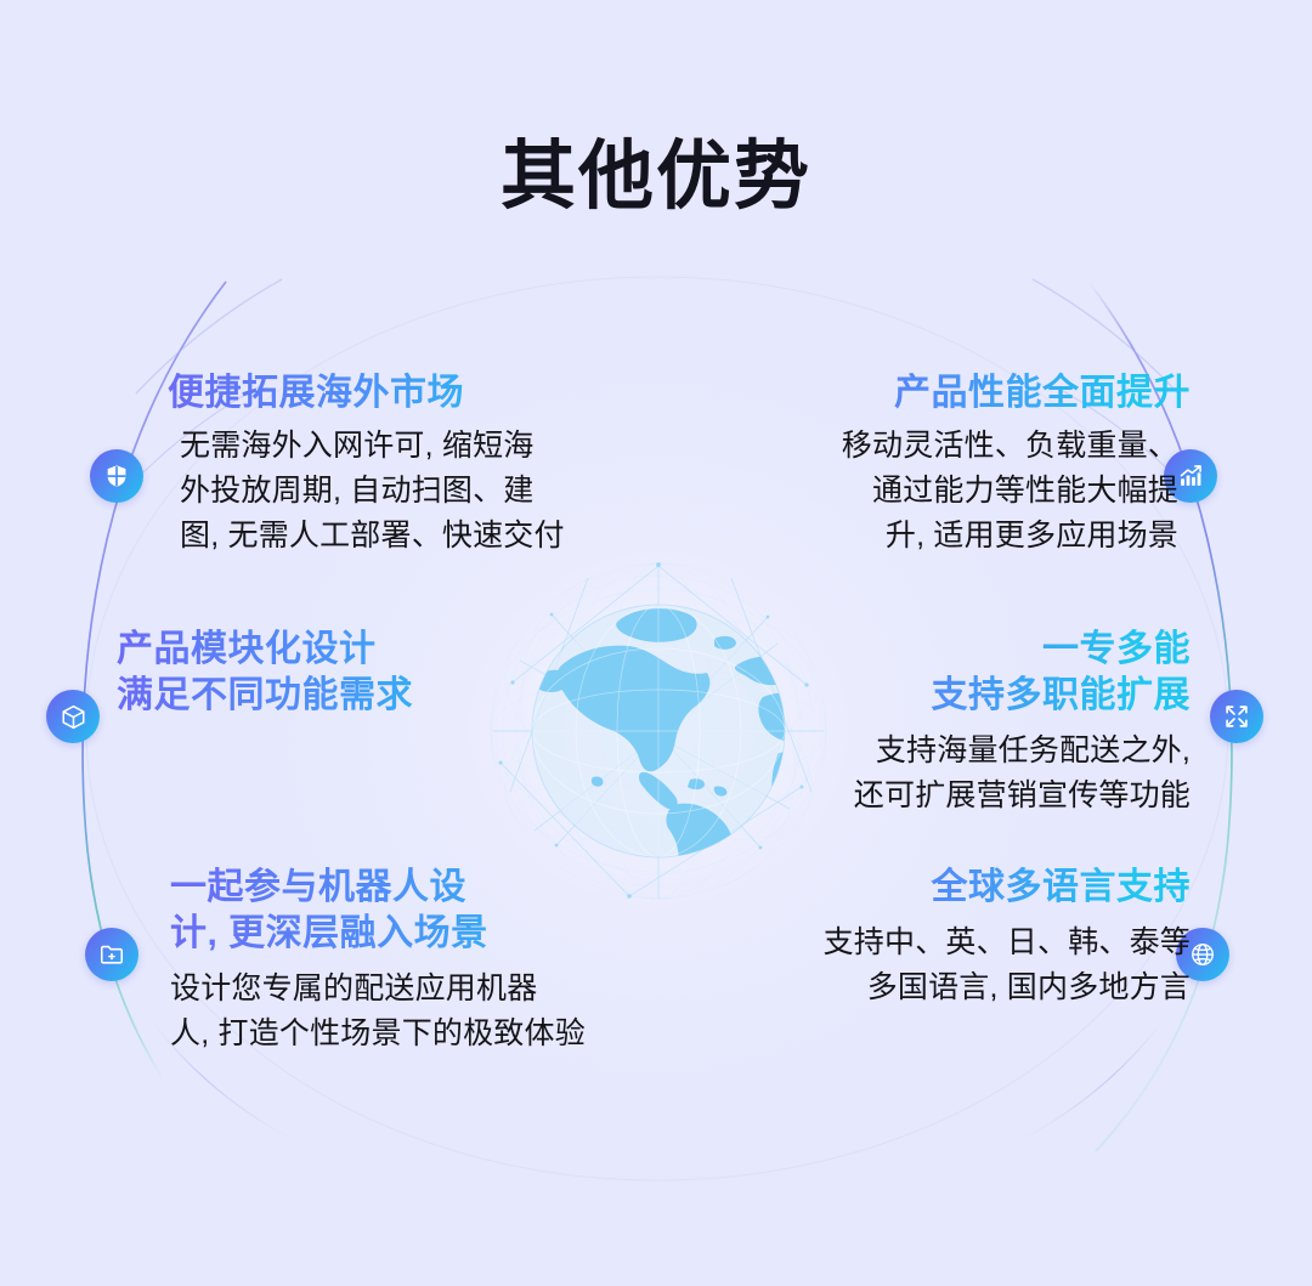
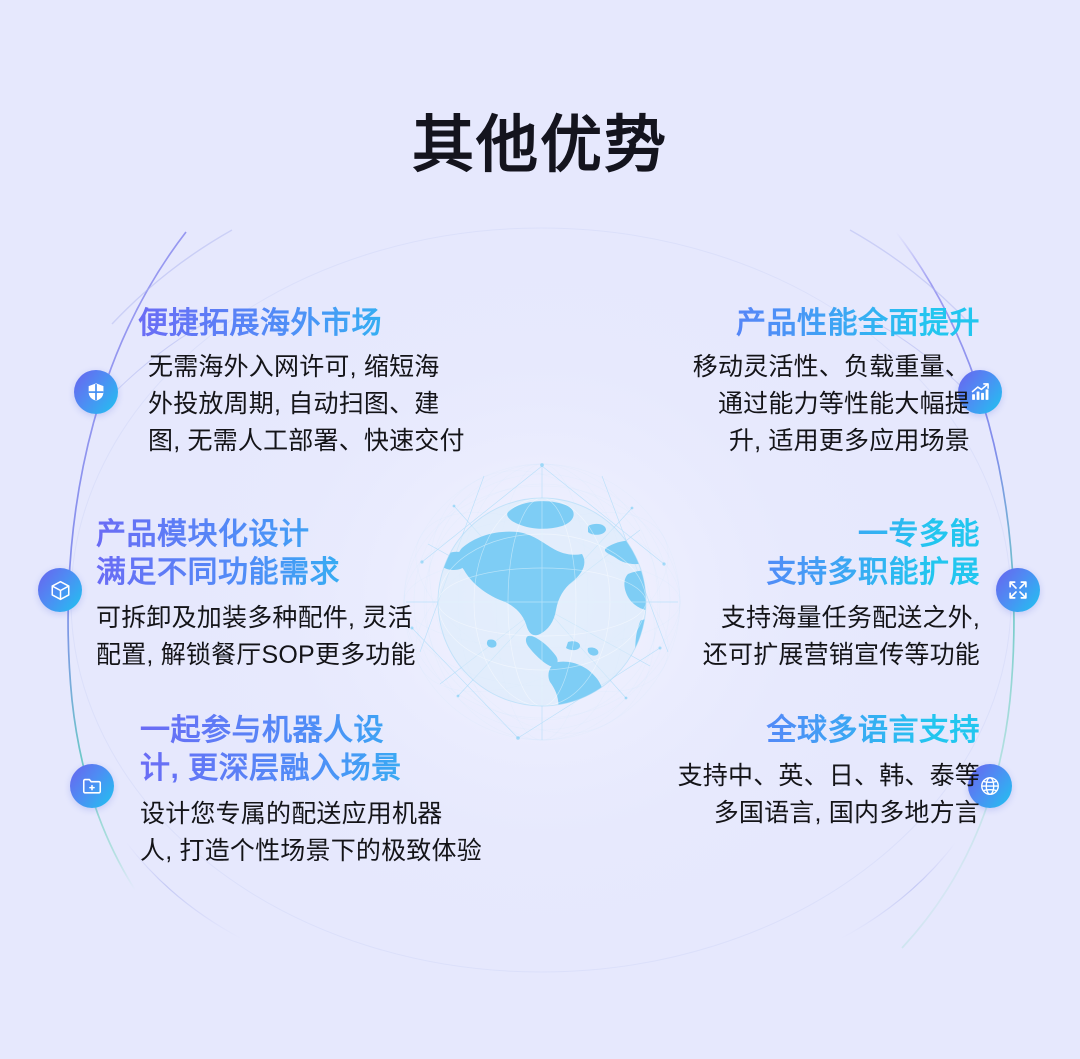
  其他优势
  便捷拓展海外市场
  无需海外入网许可, 缩短海
  外投放周期, 自动扫图、建
  图, 无需人工部署、快速交付
  产品性能全面提升
  移动灵活性、负载重量、
  通过能力等性能大幅提
  升, 适用更多应用场景
  产品模块化设计
  满足不同功能需求
+ 可拆卸及加装多种配件, 灵活
+ 配置, 解锁餐厅SOP更多功能
  一专多能
  支持多职能扩展
  支持海量任务配送之外,
  还可扩展营销宣传等功能
  一起参与机器人设
  计, 更深层融入场景
  设计您专属的配送应用机器
  人, 打造个性场景下的极致体验
  全球多语言支持
  支持中、英、日、韩、泰等
  多国语言, 国内多地方言
